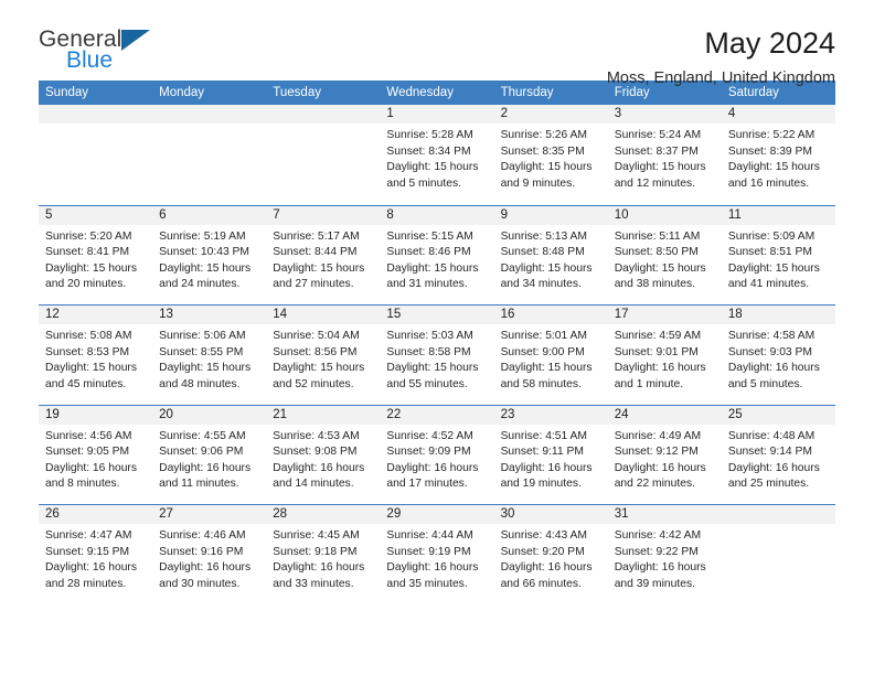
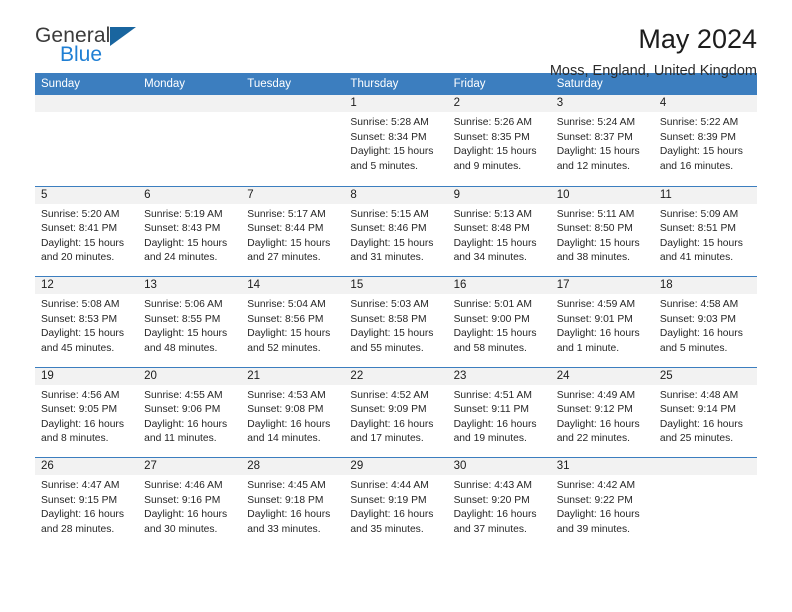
  General
  Blue
  May 2024
  Moss, England, United Kingdom
  Sunday
  Monday
  Tuesday
- Wednesday
  Thursday
  Friday
  Saturday
  1
  Sunrise: 5:28 AM
  Sunset: 8:34 PM
  Daylight: 15 hours
  and 5 minutes.
  2
  Sunrise: 5:26 AM
  Sunset: 8:35 PM
  Daylight: 15 hours
  and 9 minutes.
  3
  Sunrise: 5:24 AM
  Sunset: 8:37 PM
  Daylight: 15 hours
  and 12 minutes.
  4
  Sunrise: 5:22 AM
  Sunset: 8:39 PM
  Daylight: 15 hours
  and 16 minutes.
  5
  Sunrise: 5:20 AM
  Sunset: 8:41 PM
  Daylight: 15 hours
  and 20 minutes.
  6
  Sunrise: 5:19 AM
- Sunset: 10:43 PM
+ Sunset: 8:43 PM
  Daylight: 15 hours
  and 24 minutes.
  7
  Sunrise: 5:17 AM
  Sunset: 8:44 PM
  Daylight: 15 hours
  and 27 minutes.
  8
  Sunrise: 5:15 AM
  Sunset: 8:46 PM
  Daylight: 15 hours
  and 31 minutes.
  9
  Sunrise: 5:13 AM
  Sunset: 8:48 PM
  Daylight: 15 hours
  and 34 minutes.
  10
  Sunrise: 5:11 AM
  Sunset: 8:50 PM
  Daylight: 15 hours
  and 38 minutes.
  11
  Sunrise: 5:09 AM
  Sunset: 8:51 PM
  Daylight: 15 hours
  and 41 minutes.
  12
  Sunrise: 5:08 AM
  Sunset: 8:53 PM
  Daylight: 15 hours
  and 45 minutes.
  13
  Sunrise: 5:06 AM
  Sunset: 8:55 PM
  Daylight: 15 hours
  and 48 minutes.
  14
  Sunrise: 5:04 AM
  Sunset: 8:56 PM
  Daylight: 15 hours
  and 52 minutes.
  15
  Sunrise: 5:03 AM
  Sunset: 8:58 PM
  Daylight: 15 hours
  and 55 minutes.
  16
  Sunrise: 5:01 AM
  Sunset: 9:00 PM
  Daylight: 15 hours
  and 58 minutes.
  17
  Sunrise: 4:59 AM
  Sunset: 9:01 PM
  Daylight: 16 hours
  and 1 minute.
  18
  Sunrise: 4:58 AM
  Sunset: 9:03 PM
  Daylight: 16 hours
  and 5 minutes.
  19
  Sunrise: 4:56 AM
  Sunset: 9:05 PM
  Daylight: 16 hours
  and 8 minutes.
  20
  Sunrise: 4:55 AM
  Sunset: 9:06 PM
  Daylight: 16 hours
  and 11 minutes.
  21
  Sunrise: 4:53 AM
  Sunset: 9:08 PM
  Daylight: 16 hours
  and 14 minutes.
  22
  Sunrise: 4:52 AM
  Sunset: 9:09 PM
  Daylight: 16 hours
  and 17 minutes.
  23
  Sunrise: 4:51 AM
  Sunset: 9:11 PM
  Daylight: 16 hours
  and 19 minutes.
  24
  Sunrise: 4:49 AM
  Sunset: 9:12 PM
  Daylight: 16 hours
  and 22 minutes.
  25
  Sunrise: 4:48 AM
  Sunset: 9:14 PM
  Daylight: 16 hours
  and 25 minutes.
  26
  Sunrise: 4:47 AM
  Sunset: 9:15 PM
  Daylight: 16 hours
  and 28 minutes.
  27
  Sunrise: 4:46 AM
  Sunset: 9:16 PM
  Daylight: 16 hours
  and 30 minutes.
  28
  Sunrise: 4:45 AM
  Sunset: 9:18 PM
  Daylight: 16 hours
  and 33 minutes.
  29
  Sunrise: 4:44 AM
  Sunset: 9:19 PM
  Daylight: 16 hours
  and 35 minutes.
  30
  Sunrise: 4:43 AM
  Sunset: 9:20 PM
  Daylight: 16 hours
- and 66 minutes.
+ and 37 minutes.
  31
  Sunrise: 4:42 AM
  Sunset: 9:22 PM
  Daylight: 16 hours
  and 39 minutes.
